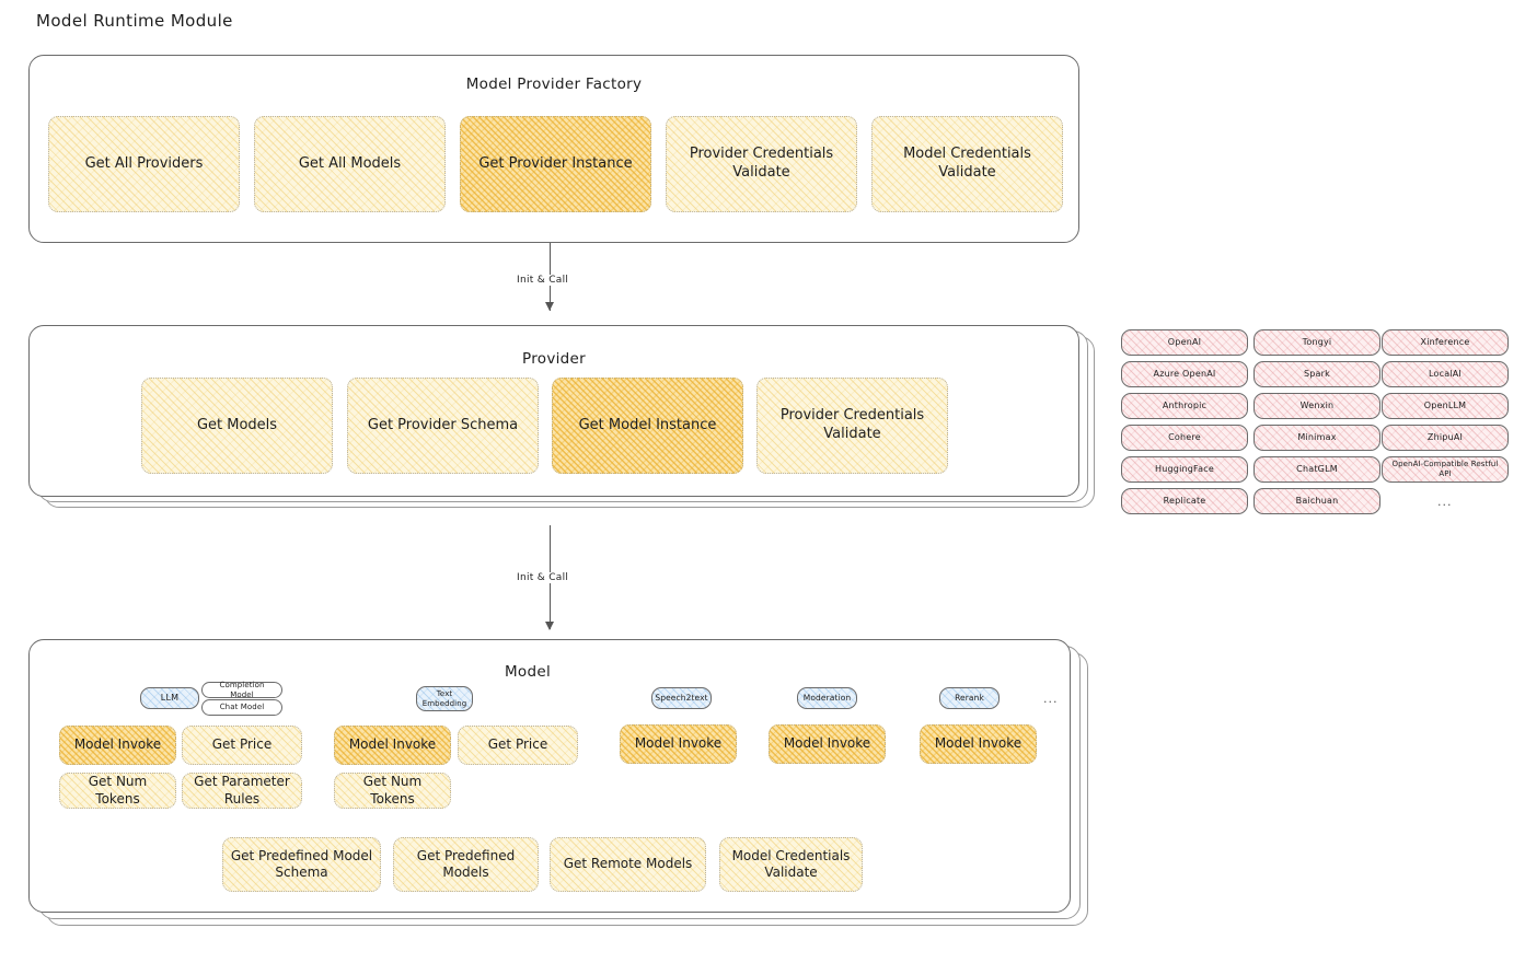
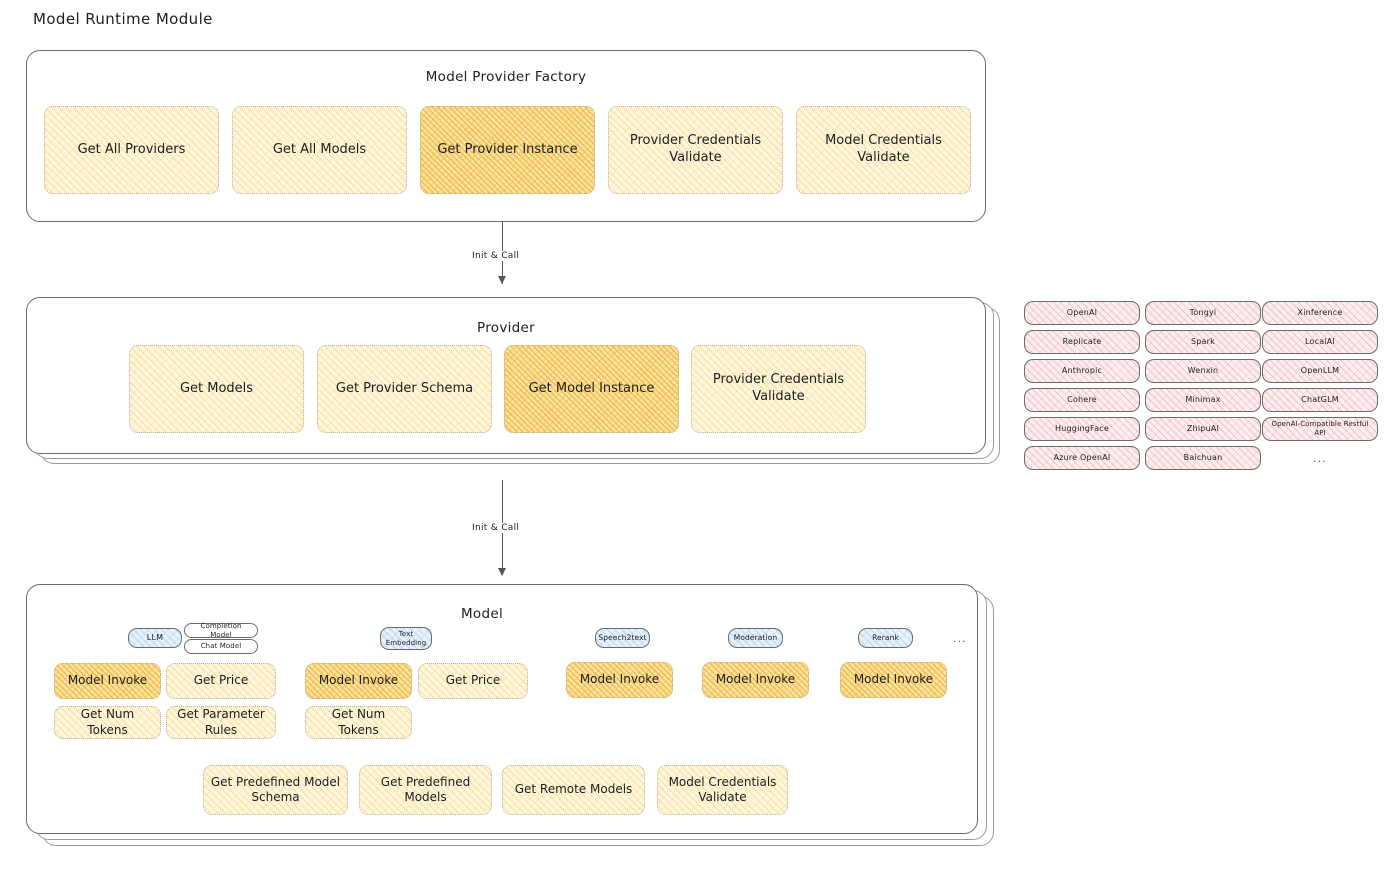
  Model Runtime Module
  Model Provider Factory
  Get All Providers
  Get All Models
  Get Provider Instance
  Provider Credentials Validate
  Model Credentials Validate
  Init & Call
  Provider
  Get Models
  Get Provider Schema
  Get Model Instance
  Provider Credentials Validate
  OpenAI
- Azure OpenAI
+ Replicate
  Anthropic
  Cohere
  HuggingFace
- Replicate
+ Azure OpenAI
  Tongyi
  Spark
  Wenxin
  Minimax
- ChatGLM
+ ZhipuAI
  Baichuan
  Xinference
  LocalAI
  OpenLLM
- ZhipuAI
+ ChatGLM
  OpenAI-Compatible Restful API
  ...
  Init & Call
  Model
  LLM
  Completion Model
  Chat Model
  Model Invoke
  Get Price
  Get Num Tokens
  Get Parameter Rules
  Text Embedding
  Model Invoke
  Get Price
  Get Num Tokens
  Speech2text
  Model Invoke
  Moderation
  Model Invoke
  Rerank
  Model Invoke
  ...
  Get Predefined Model Schema
  Get Predefined Models
  Get Remote Models
  Model Credentials Validate
